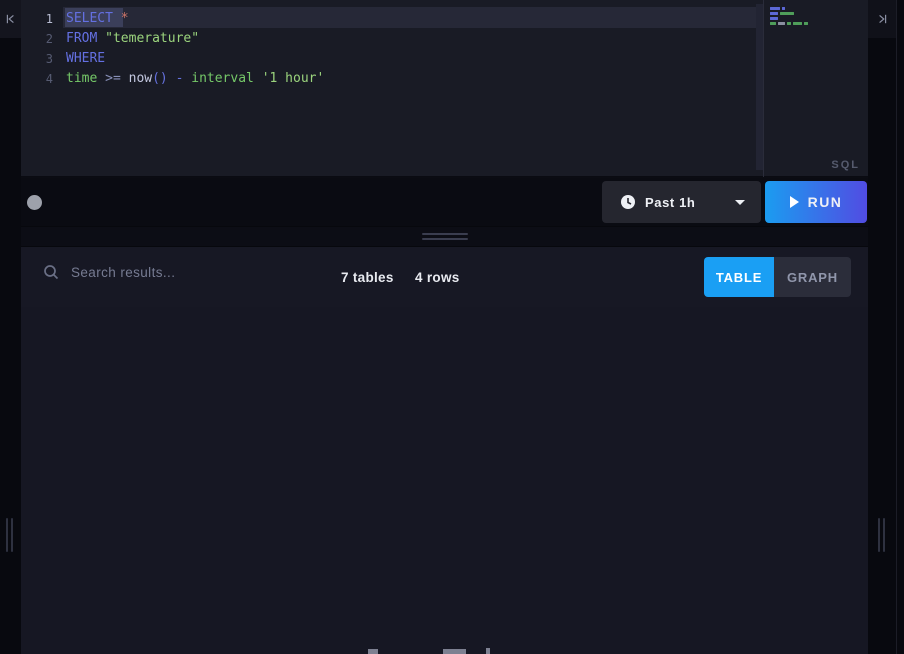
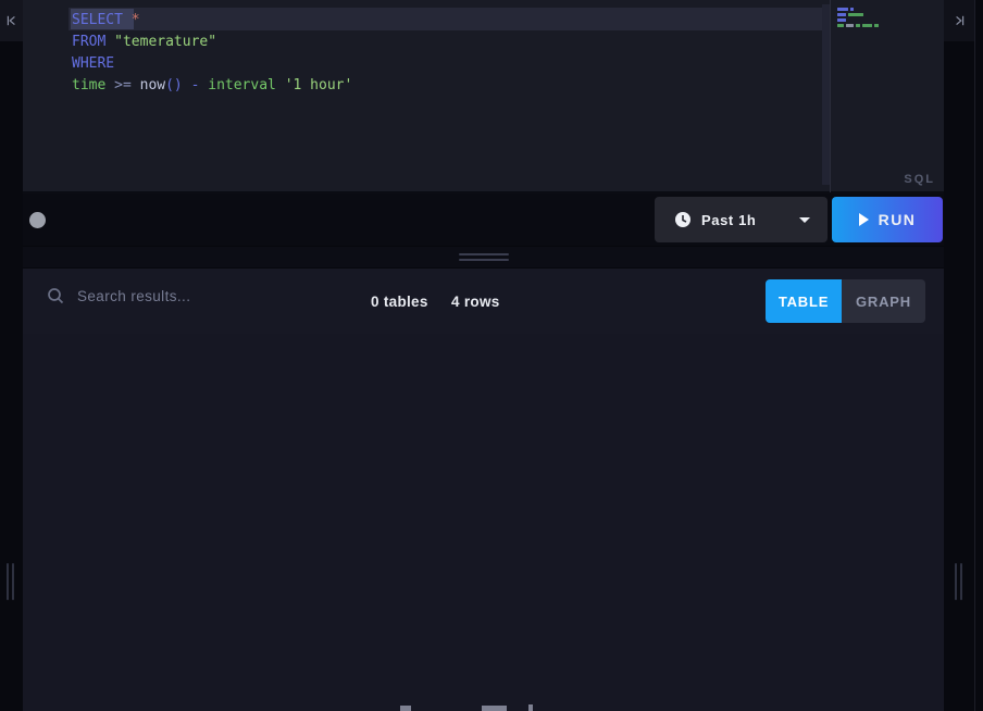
- 1
- 2
- 3
- 4
  SELECT *
  FROM "temerature"
  WHERE
  time >= now() - interval '1 hour'
  SQL
  Past 1h
  RUN
  Search results...
- 7 tables
+ 0 tables
  4 rows
  TABLE
  GRAPH
